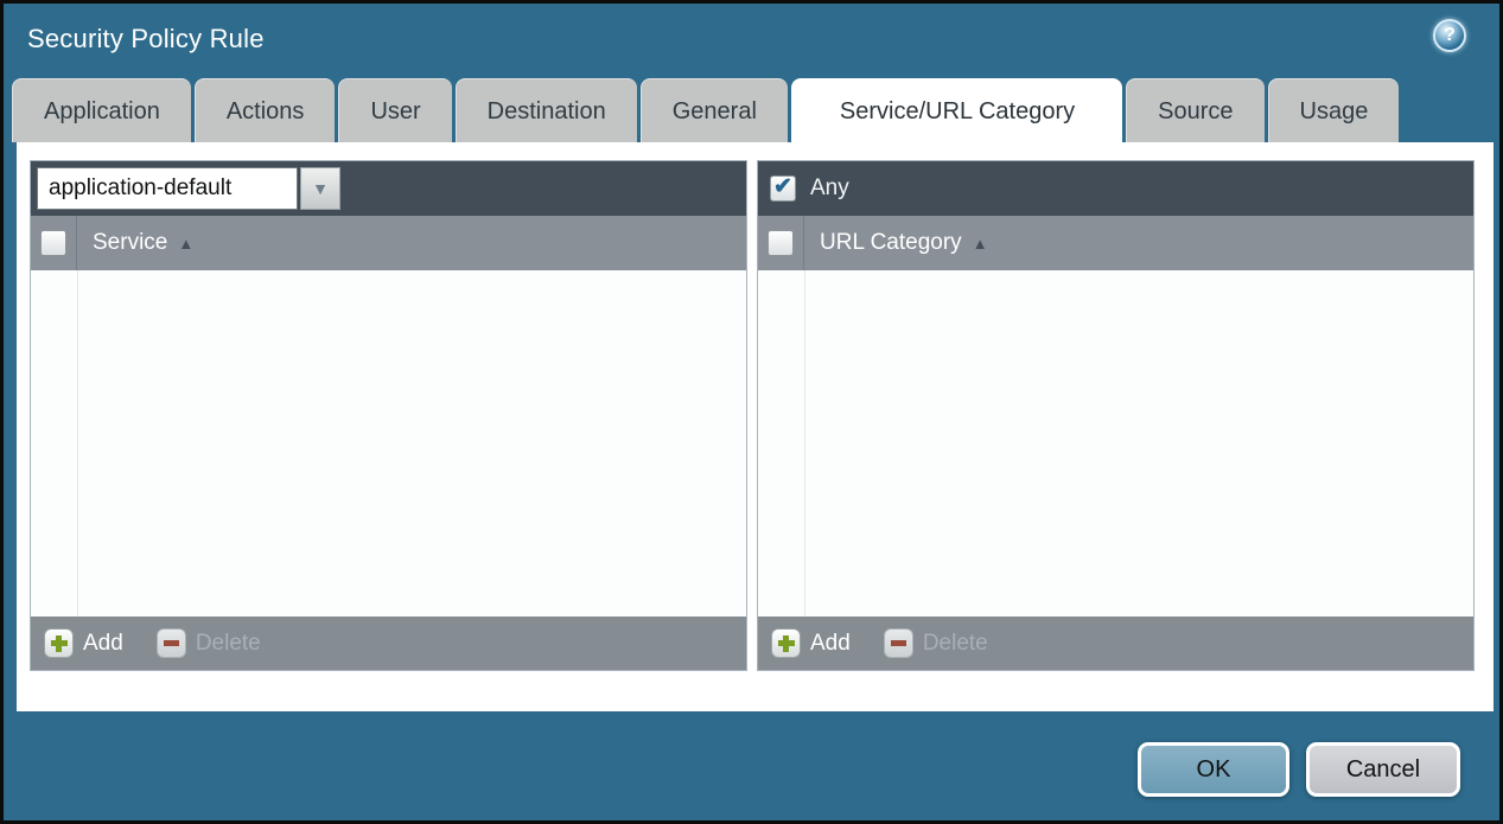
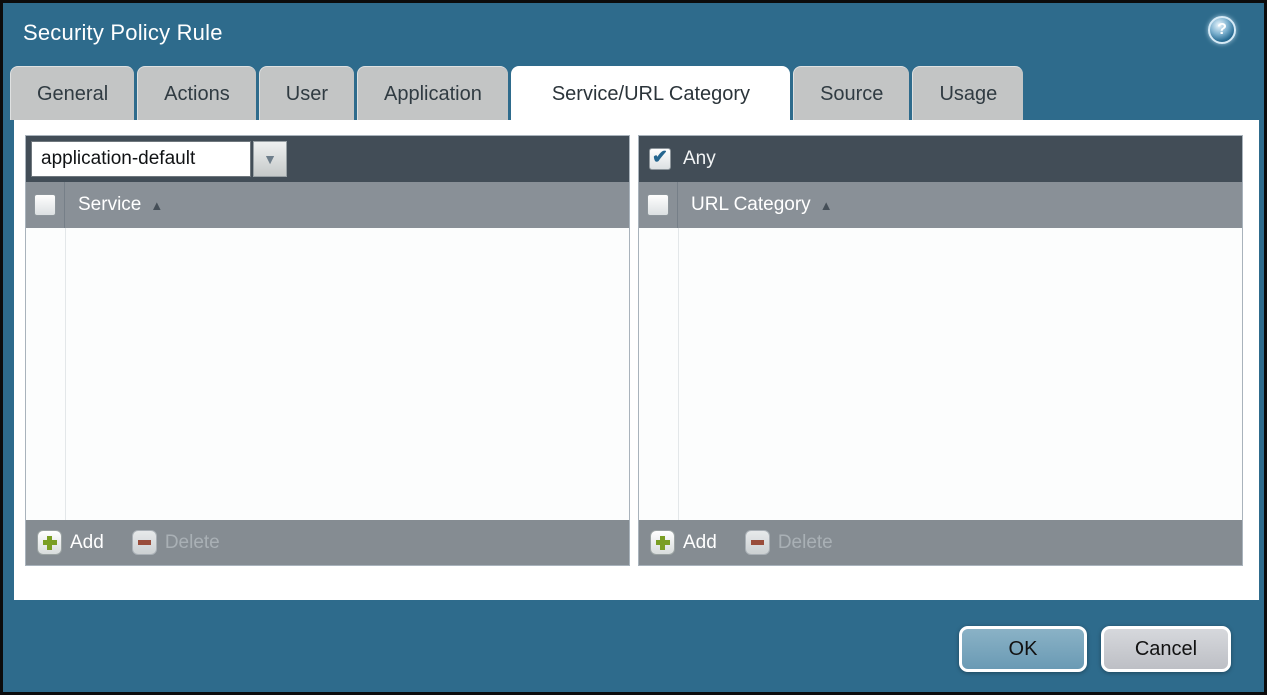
  Security Policy Rule
  ?
- Application
+ General
  Actions
  User
- Destination
- General
+ Application
  Service/URL Category
  Source
  Usage
  application-default
  ▼
  Service
  ▲
  Add
  Delete
  ✔
  Any
  URL Category
  ▲
  Add
  Delete
  OK
  Cancel
